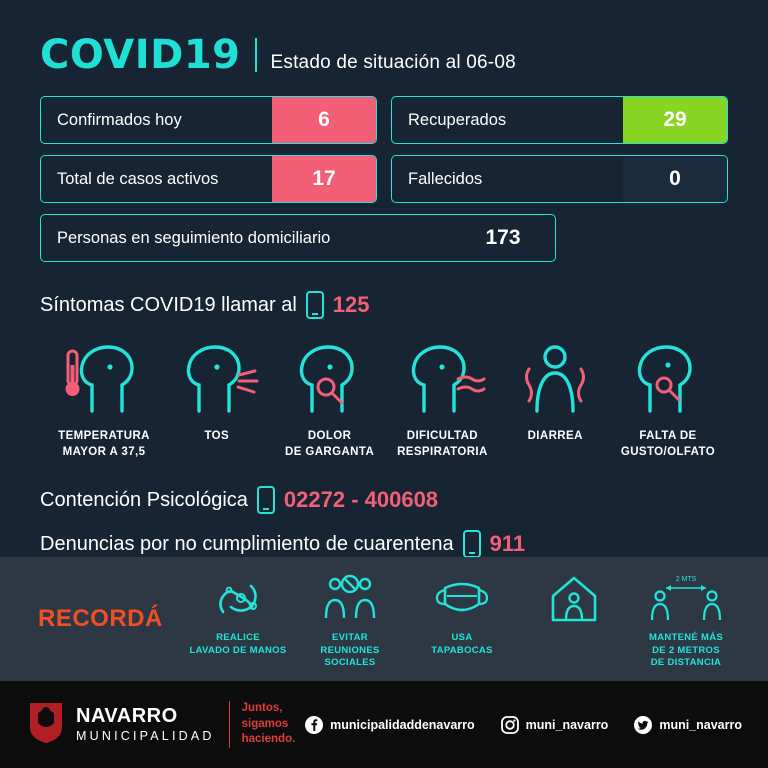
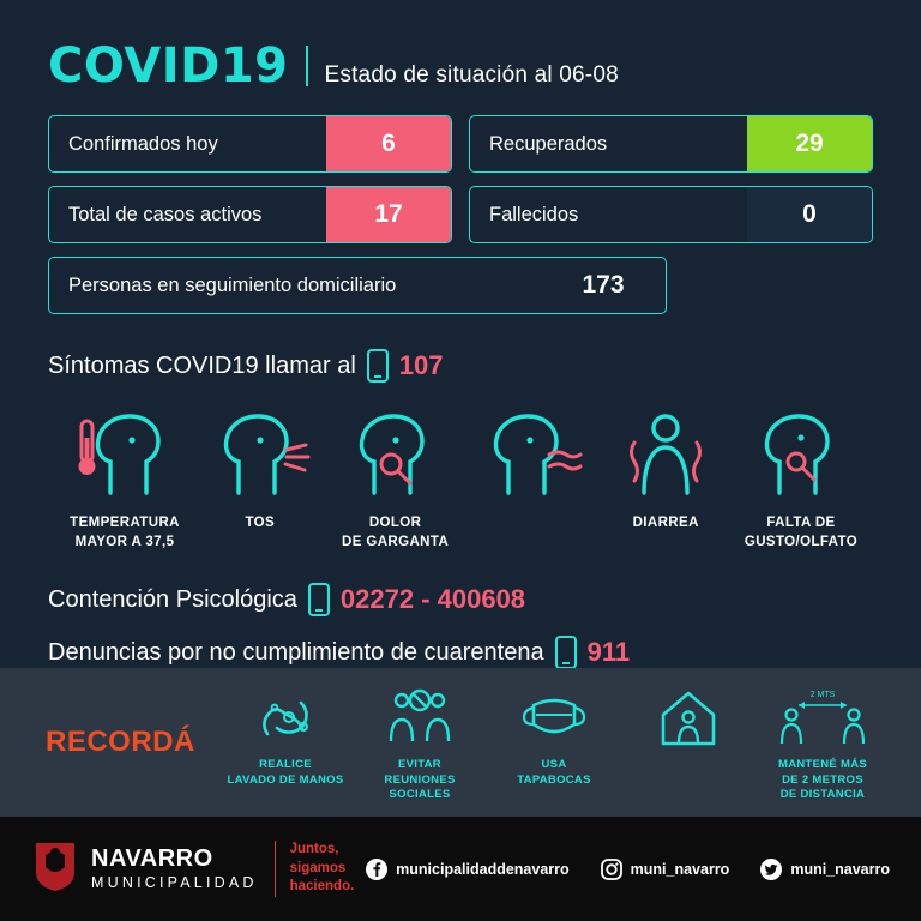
  COVID19
  Estado de situación al 06-08
  Confirmados hoy
  6
  Recuperados
  29
  Total de casos activos
  17
  Fallecidos
  0
  Personas en seguimiento domiciliario
  173
  Síntomas COVID19 llamar al
- 125
+ 107
  TEMPERATURA
  MAYOR A 37,5
  TOS
  DOLOR
  DE GARGANTA
- DIFICULTAD
- RESPIRATORIA
  DIARREA
  FALTA DE
  GUSTO/OLFATO
  Contención Psicológica
  02272 - 400608
  Denuncias por no cumplimiento de cuarentena
  911
  RECORDÁ
  REALICE
  LAVADO DE MANOS
  EVITAR
  REUNIONES
  SOCIALES
  USA
  TAPABOCAS
  MANTENÉ MÁS
  DE 2 METROS
  DE DISTANCIA
  NAVARRO
  MUNICIPALIDAD
  Juntos,
  sigamos
  haciendo.
  municipalidaddenavarro
  muni_navarro
  muni_navarro
